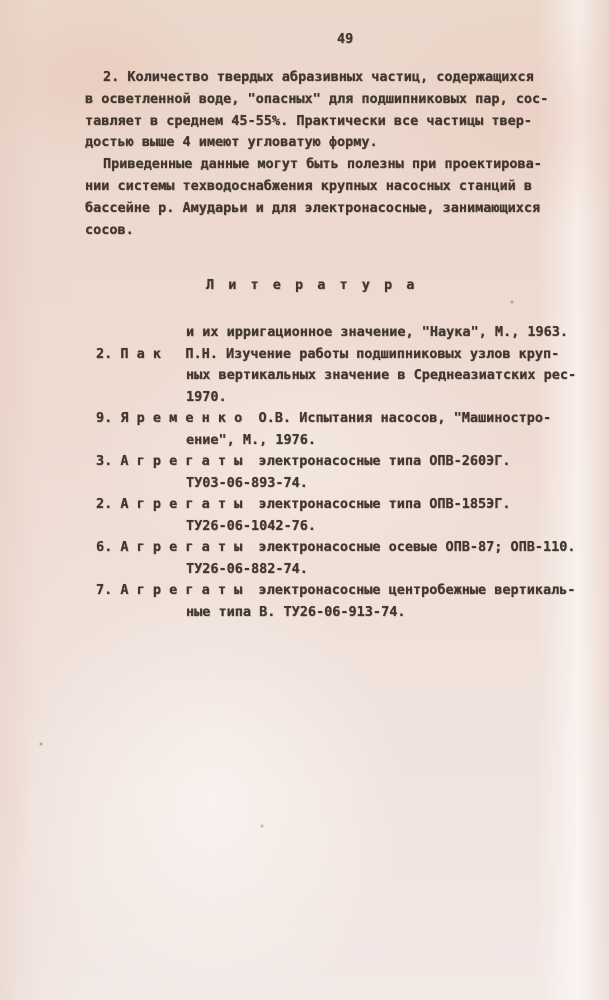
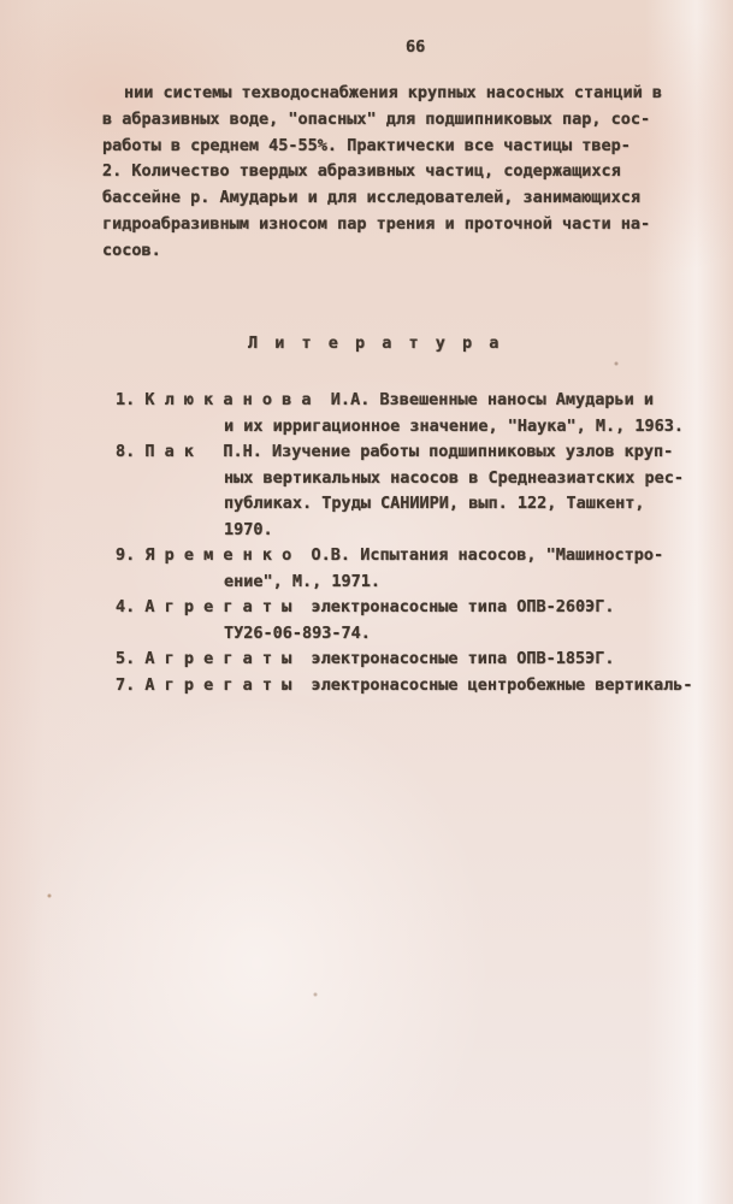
- 49
+ 66
- 2. Количество твердых абразивных частиц, содержащихся
+ нии системы техводоснабжения крупных насосных станций в
- в осветленной воде, "опасных" для подшипниковых пар, сос-
+ в абразивных воде, "опасных" для подшипниковых пар, сос-
- тавляет в среднем 45-55%. Практически все частицы твер-
+ работы в среднем 45-55%. Практически все частицы твер-
- достью выше 4 имеют угловатую форму.
- Приведенные данные могут быть полезны при проектирова-
- нии системы техводоснабжения крупных насосных станций в
+ 2. Количество твердых абразивных частиц, содержащихся
- бассейне р. Амударьи и для электронасосные, занимающихся
+ бассейне р. Амударьи и для исследователей, занимающихся
+ гидроабразивным износом пар трения и проточной части на-
  сосов.
  Л и т е р а т у р а
+ 1. К л ю к а н о в а И.А. Взвешенные наносы Амударьи и
  и их ирригационное значение, "Наука", М., 1963.
- 2. П а к П.Н. Изучение работы подшипниковых узлов круп-
+ 8. П а к П.Н. Изучение работы подшипниковых узлов круп-
- ных вертикальных значение в Среднеазиатских рес-
+ ных вертикальных насосов в Среднеазиатских рес-
+ публиках. Труды САНИИРИ, вып. 122, Ташкент,
  1970.
  9. Я р е м е н к о О.В. Испытания насосов, "Машиностро-
- ение", М., 1976.
+ ение", М., 1971.
- 3. А г р е г а т ы электронасосные типа ОПВ-260ЭГ.
+ 4. А г р е г а т ы электронасосные типа ОПВ-260ЭГ.
- ТУ03-06-893-74.
+ ТУ26-06-893-74.
- 2. А г р е г а т ы электронасосные типа ОПВ-185ЭГ.
+ 5. А г р е г а т ы электронасосные типа ОПВ-185ЭГ.
- ТУ26-06-1042-76.
- 6. А г р е г а т ы электронасосные осевые ОПВ-87; ОПВ-110.
- ТУ26-06-882-74.
  7. А г р е г а т ы электронасосные центробежные вертикаль-
- ные типа В. ТУ26-06-913-74.
